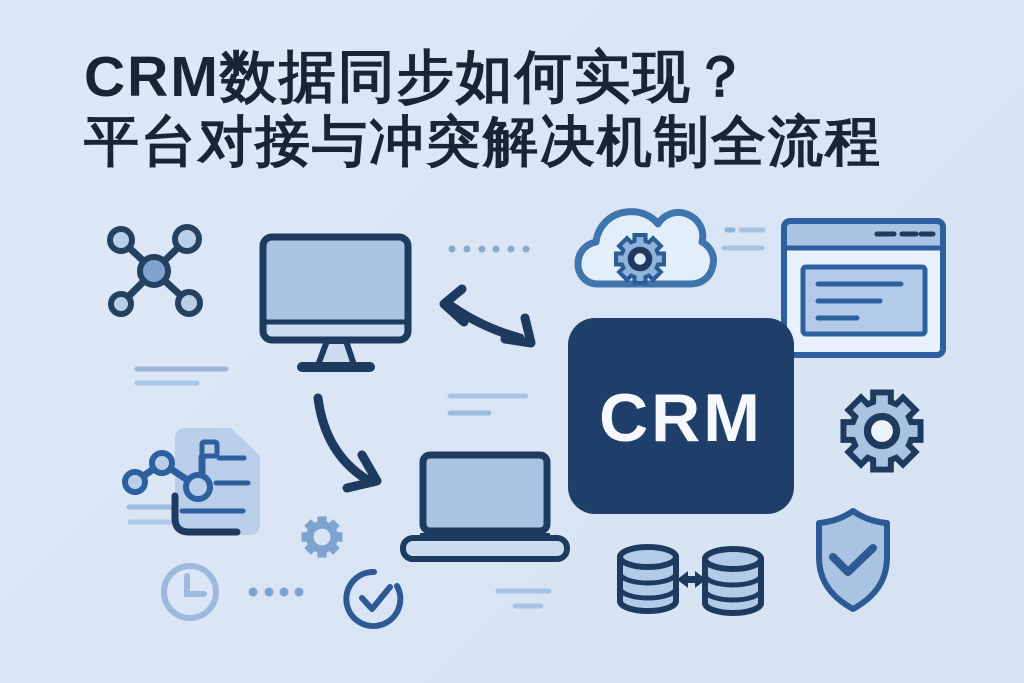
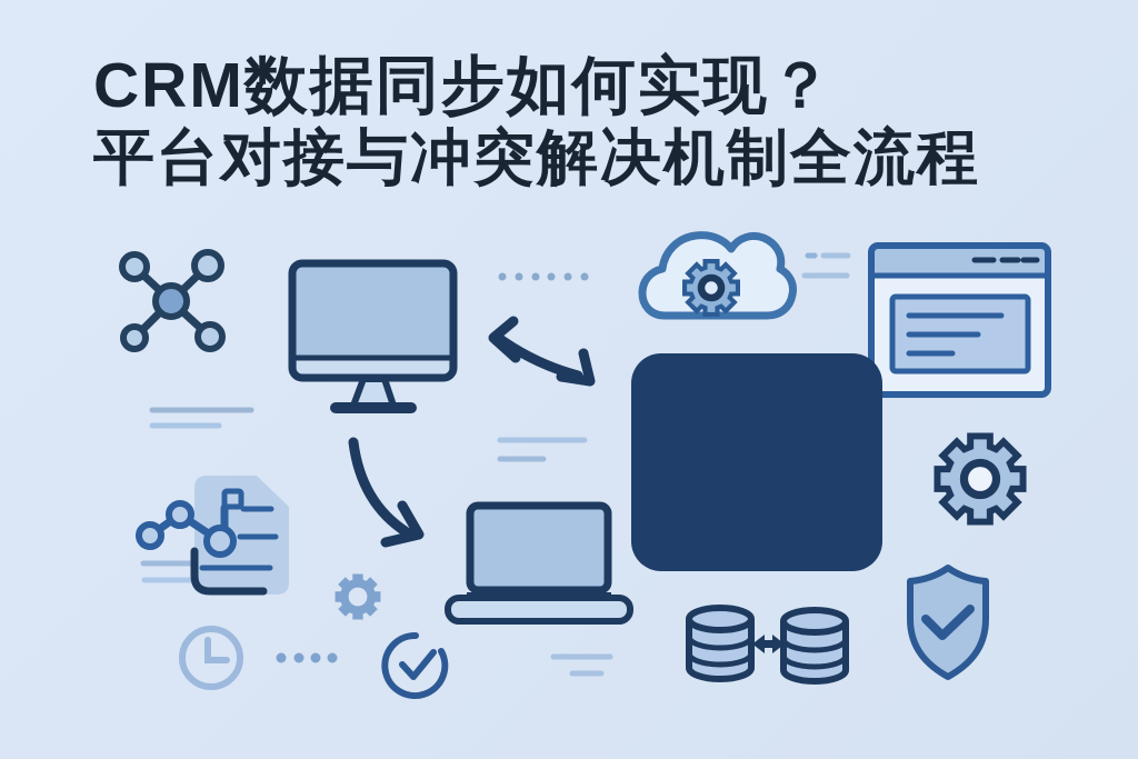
  CRM数据同步如何实现？
  平台对接与冲突解决机制全流程
- CRM
